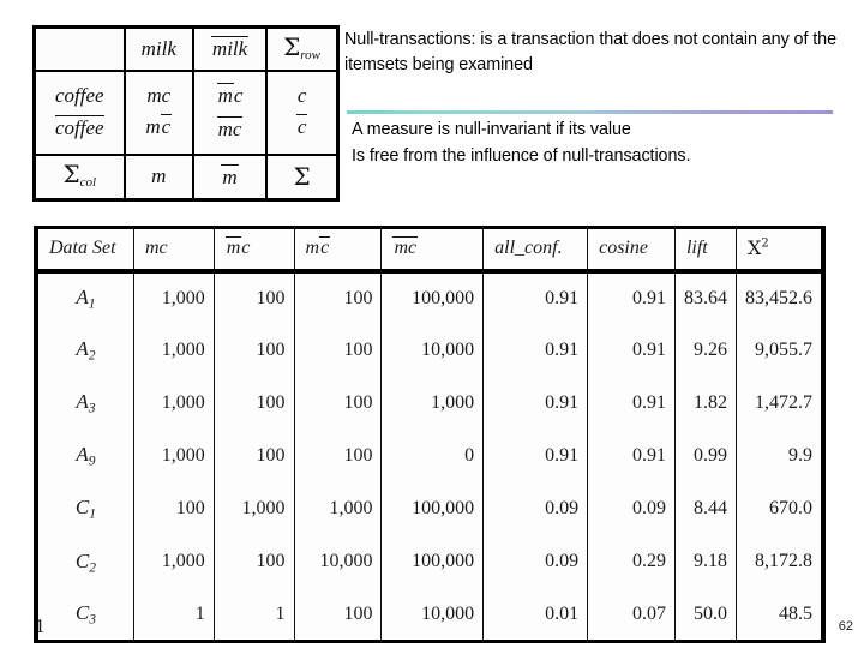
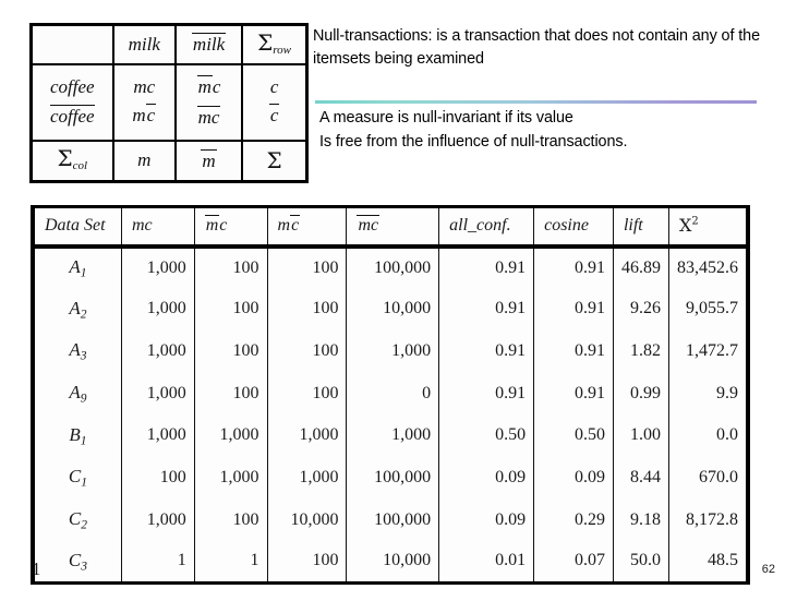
  	milk	milk	Σrow
  coffee coffee	mc mc	mc mc	c c
  Σcol	m	m	Σ
  Null-transactions: is a transaction that does not contain any of the itemsets being examined
  A measure is null-invariant if its value
  Is free from the influence of null-transactions.
  Data Set	mc	mc	mc	mc	all_conf.	cosine	lift	X2
- A1	1,000	100	100	100,000	0.91	0.91	83.64	83,452.6
+ A1	1,000	100	100	100,000	0.91	0.91	46.89	83,452.6
  A2	1,000	100	100	10,000	0.91	0.91	9.26	9,055.7
  A3	1,000	100	100	1,000	0.91	0.91	1.82	1,472.7
  A9	1,000	100	100	0	0.91	0.91	0.99	9.9
+ B1	1,000	1,000	1,000	1,000	0.50	0.50	1.00	0.0
  C1	100	1,000	1,000	100,000	0.09	0.09	8.44	670.0
  C2	1,000	100	10,000	100,000	0.09	0.29	9.18	8,172.8
  C3	1	1	100	10,000	0.01	0.07	50.0	48.5
  1
  62
